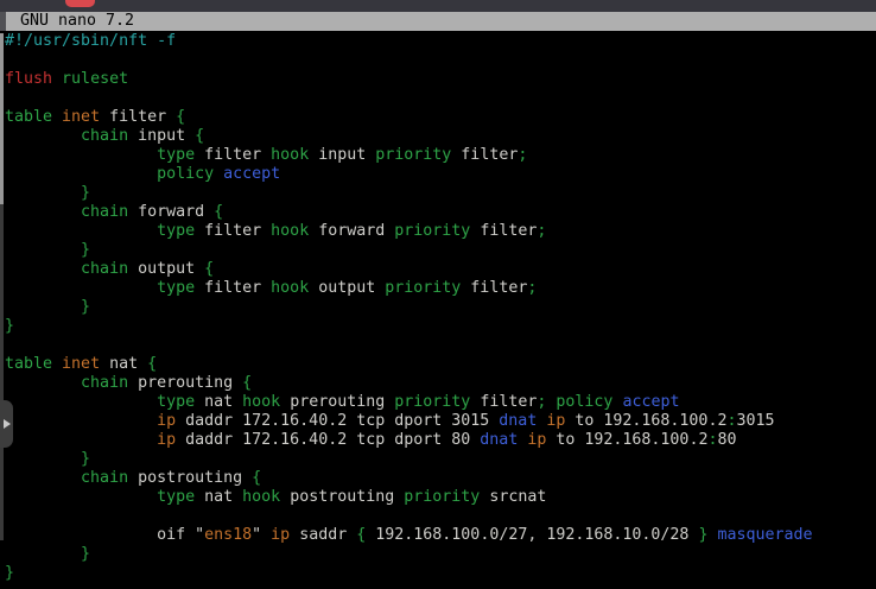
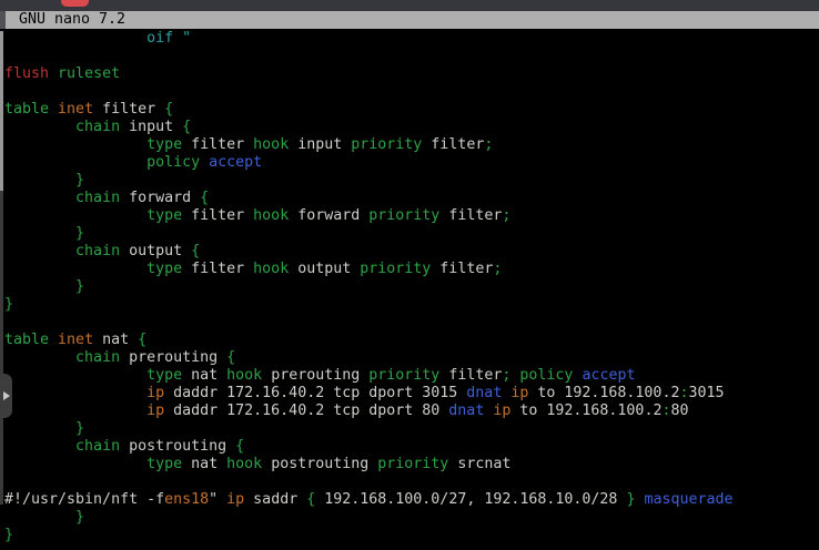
  GNU nano 7.2
- #!/usr/sbin/nft -f
+ oif "
  flush ruleset
  table inet filter {
  chain input {
  type filter hook input priority filter;
  policy accept
  }
  chain forward {
  type filter hook forward priority filter;
  }
  chain output {
  type filter hook output priority filter;
  }
  }
  table inet nat {
  chain prerouting {
  type nat hook prerouting priority filter; policy accept
  ip daddr 172.16.40.2 tcp dport 3015 dnat ip to 192.168.100.2:3015
  ip daddr 172.16.40.2 tcp dport 80 dnat ip to 192.168.100.2:80
  }
  chain postrouting {
  type nat hook postrouting priority srcnat
- oif "ens18" ip saddr { 192.168.100.0/27, 192.168.10.0/28 } masquerade
+ #!/usr/sbin/nft -fens18" ip saddr { 192.168.100.0/27, 192.168.10.0/28 } masquerade
  }
  }
